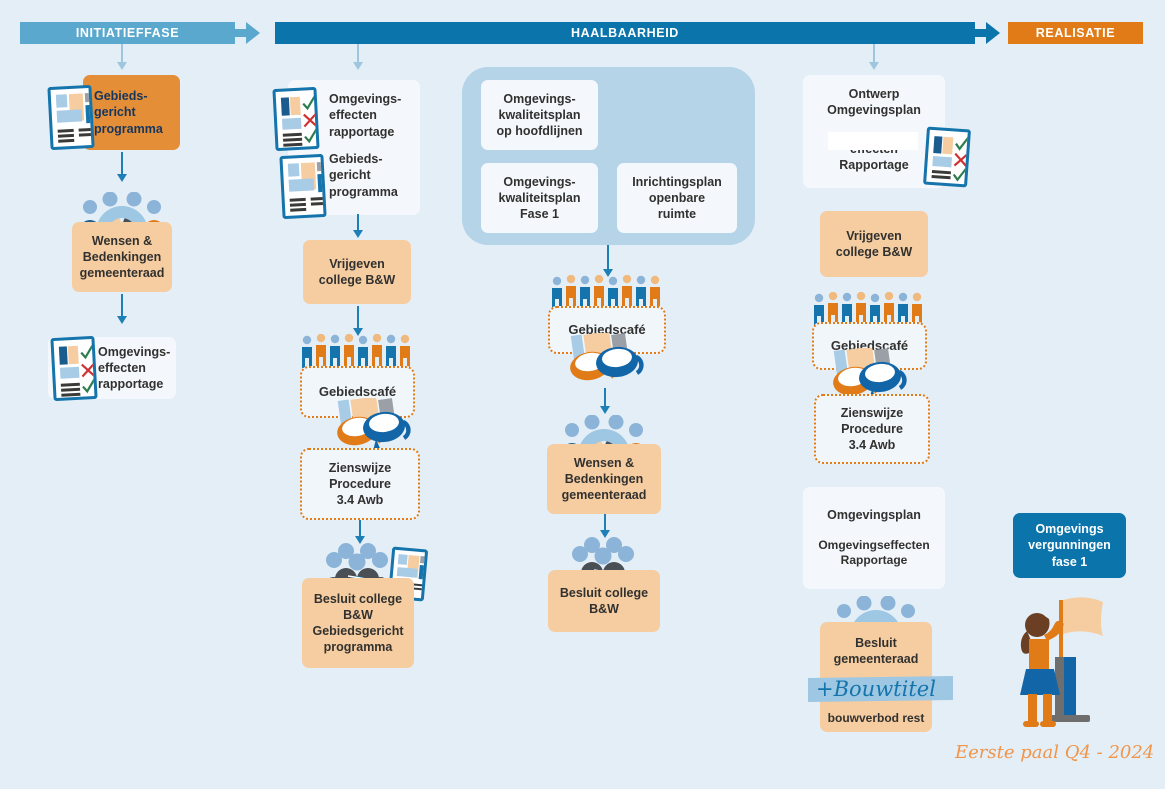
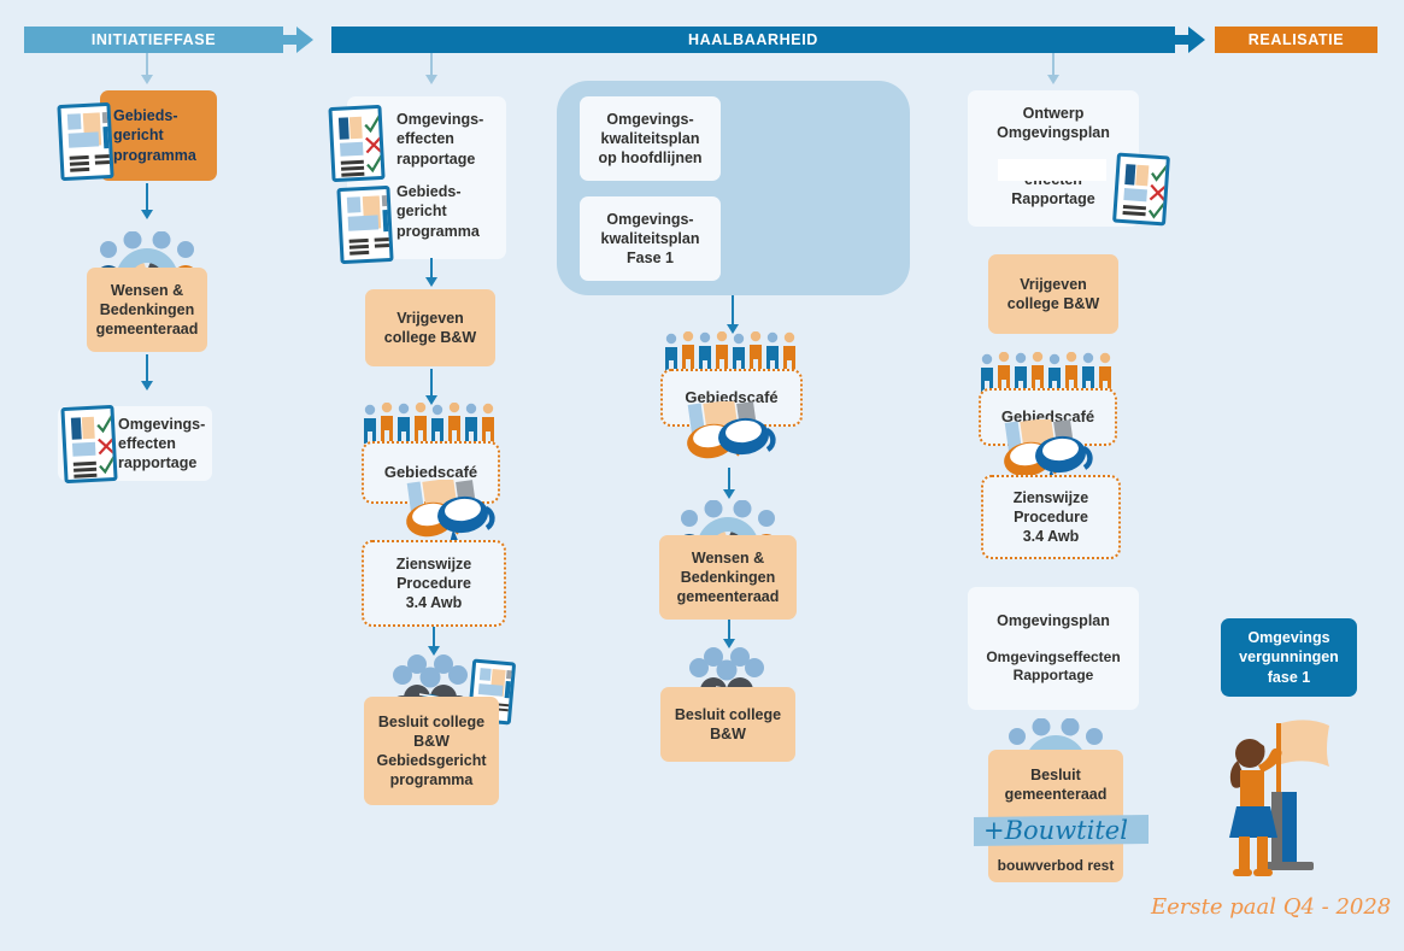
  INITIATIEFFASE
  HAALBAARHEID
  REALISATIE
  Gebieds-
  gericht
  programma
  Wensen &
  Bedenkingen
  gemeenteraad
  Omgevings-
  effecten
  rapportage
  Omgevings-
  effecten
  rapportage
  Gebieds-
  gericht
  programma
  Vrijgeven
  college B&W
  Gebiedscafé
  Zienswijze
  Procedure
  3.4 Awb
  Besluit college
  B&W
  Gebiedsgericht
  programma
  Omgevings-
  kwaliteitsplan
  op hoofdlijnen
  Omgevings-
  kwaliteitsplan
  Fase 1
- Inrichtingsplan
- openbare
- ruimte
  Gebiedscafé
  Wensen &
  Bedenkingen
  gemeenteraad
  Besluit college
  B&W
  Ontwerp
  Omgevingsplan
  Rapportage
  Vrijgeven
  college B&W
  Gebiedscafé
  Zienswijze
  Procedure
  3.4 Awb
  Omgevingsplan
  Omgevingseffecten
  Rapportage
  Besluit
  gemeenteraad
  +Bouwtitel
  bouwverbod rest
  Omgevings
  vergunningen
  fase 1
- Eerste paal Q4 - 2024
+ Eerste paal Q4 - 2028
